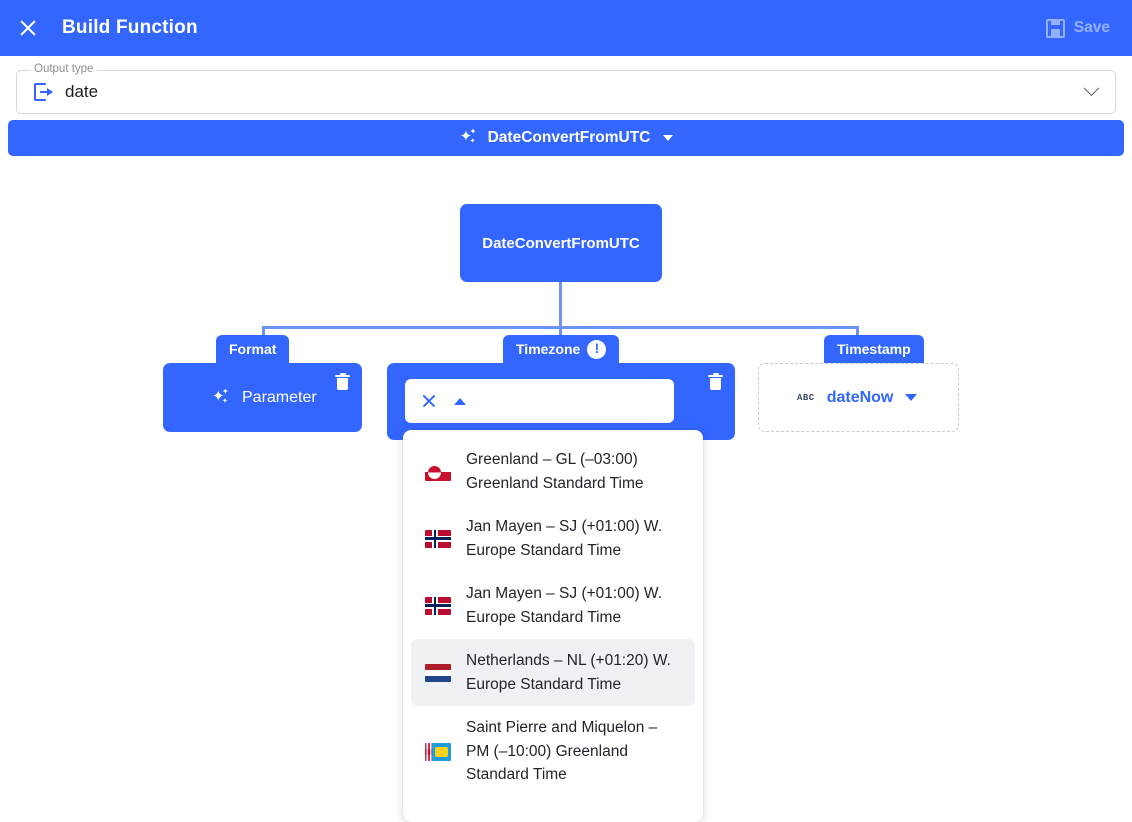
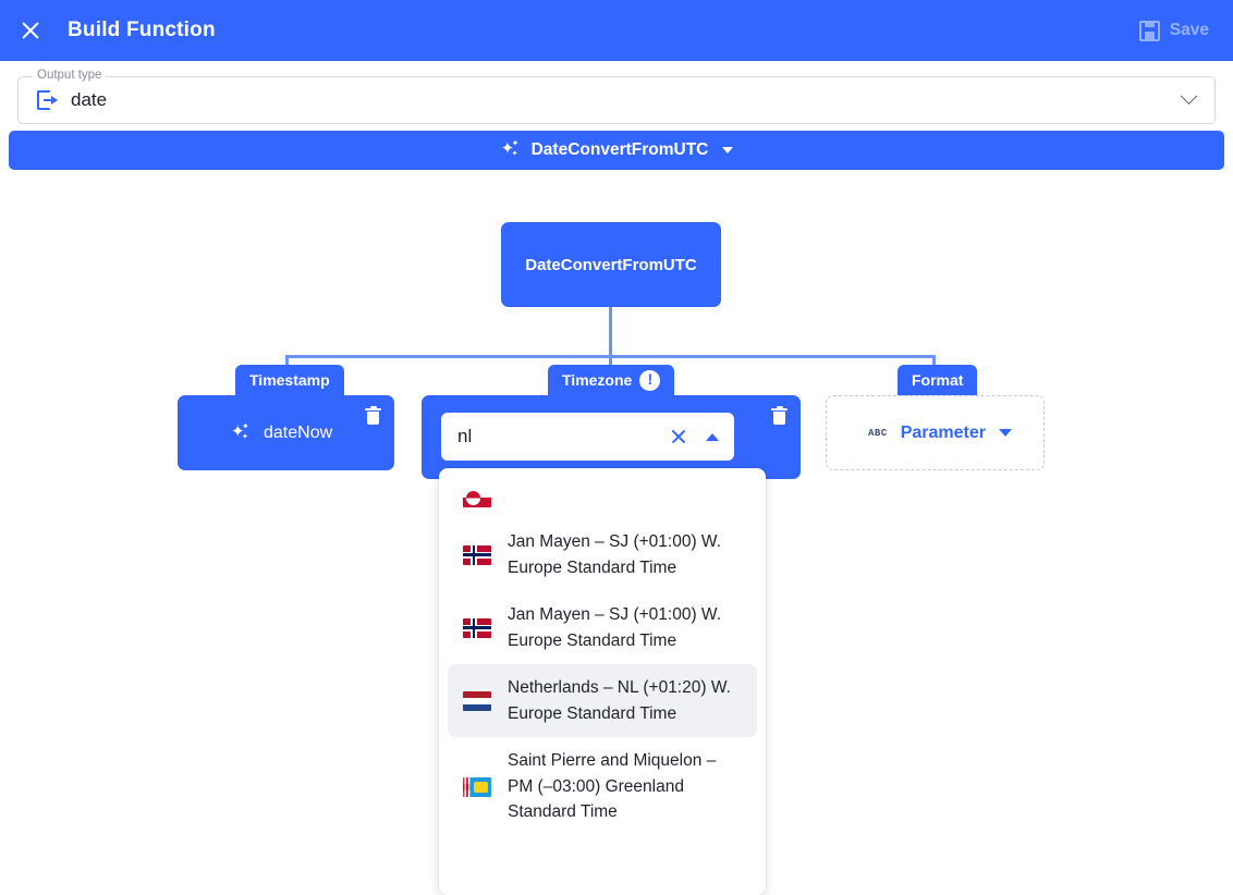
  Build Function
  Save
  Output type
  date
  ✦
  ✦
  DateConvertFromUTC
  DateConvertFromUTC
- Format
+ Timestamp
  ✦
  ✦
- Parameter
+ dateNow
  Timezone
  !
+ nl
- Timestamp
+ Format
  ABC
- dateNow
+ Parameter
- Greenland – GL (–03:00) Greenland Standard Time
  Jan Mayen – SJ (+01:00) W. Europe Standard Time
  Jan Mayen – SJ (+01:00) W. Europe Standard Time
  Netherlands – NL (+01:20) W. Europe Standard Time
- Saint Pierre and Miquelon – PM (–10:00) Greenland Standard Time
+ Saint Pierre and Miquelon – PM (–03:00) Greenland Standard Time
